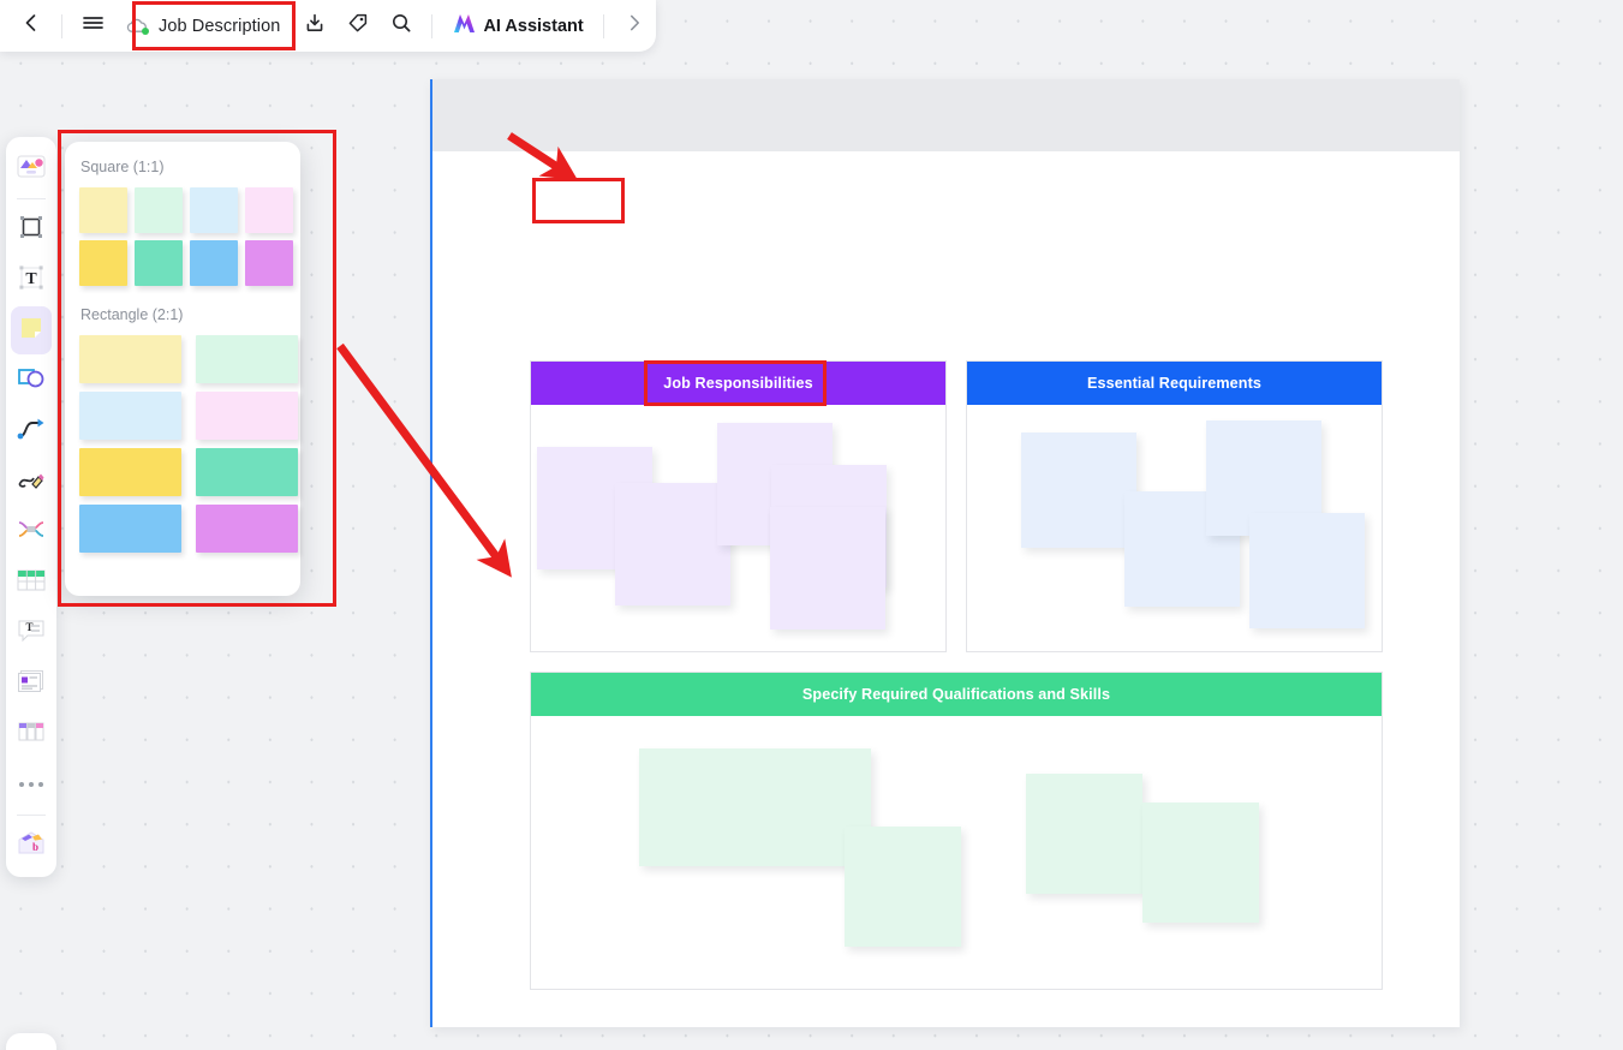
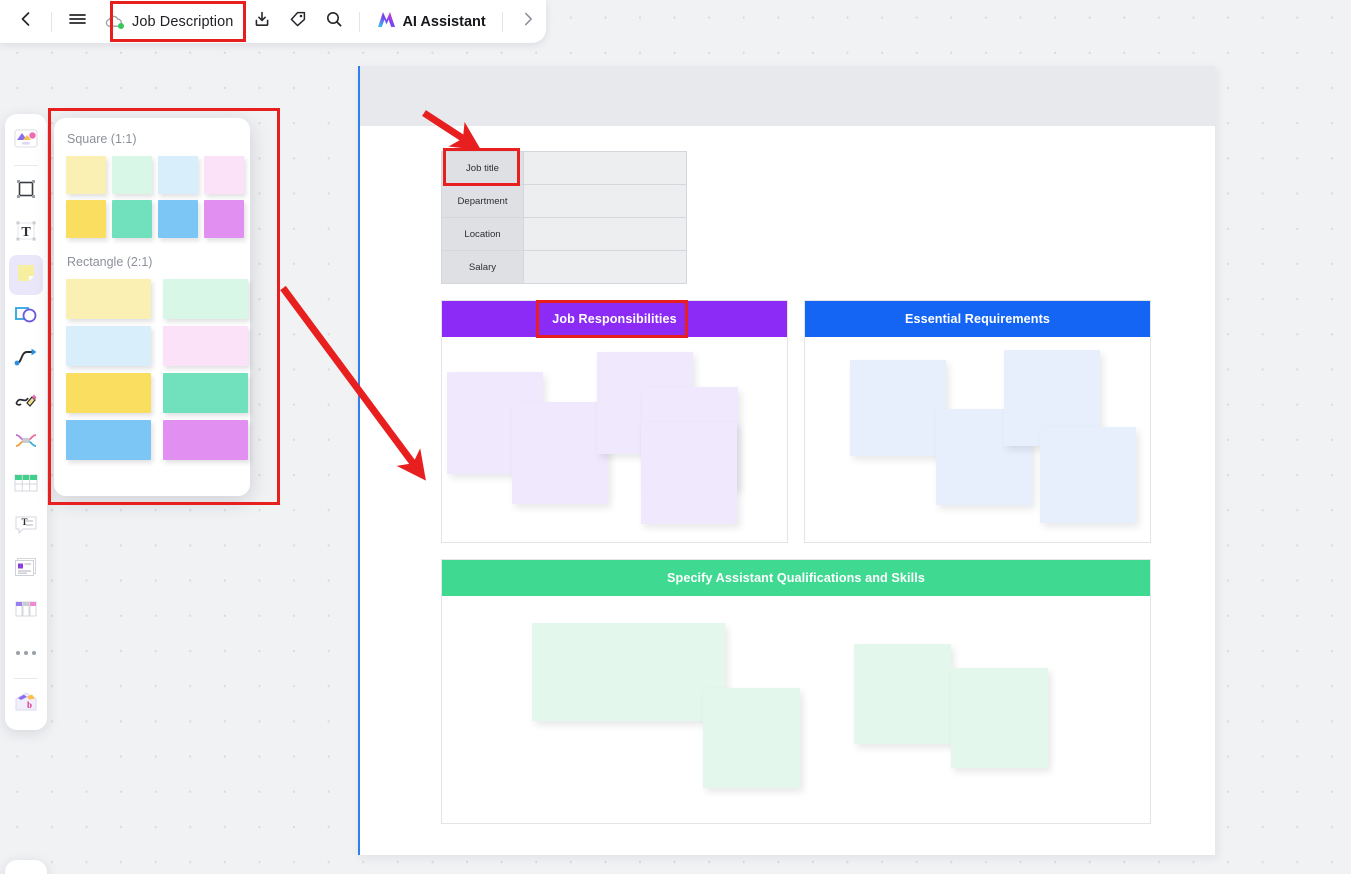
+ Job title
+ Department
+ Location
+ Salary
  Job Responsibilities
  Essential Requirements
- Specify Required Qualifications and Skills
+ Specify Assistant Qualifications and Skills
  T
  T
  b
  Square (1:1)
  Rectangle (2:1)
  Job Description
  AI Assistant
